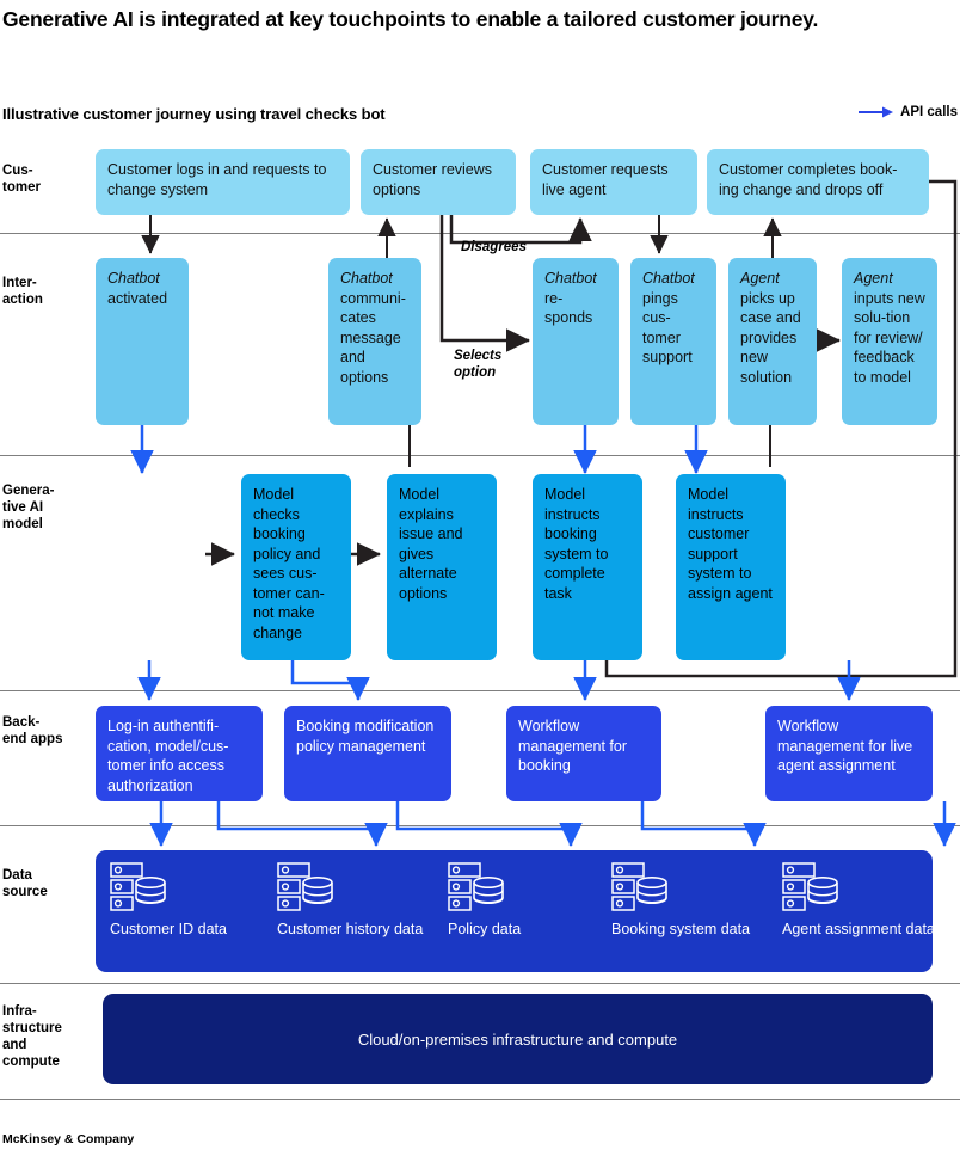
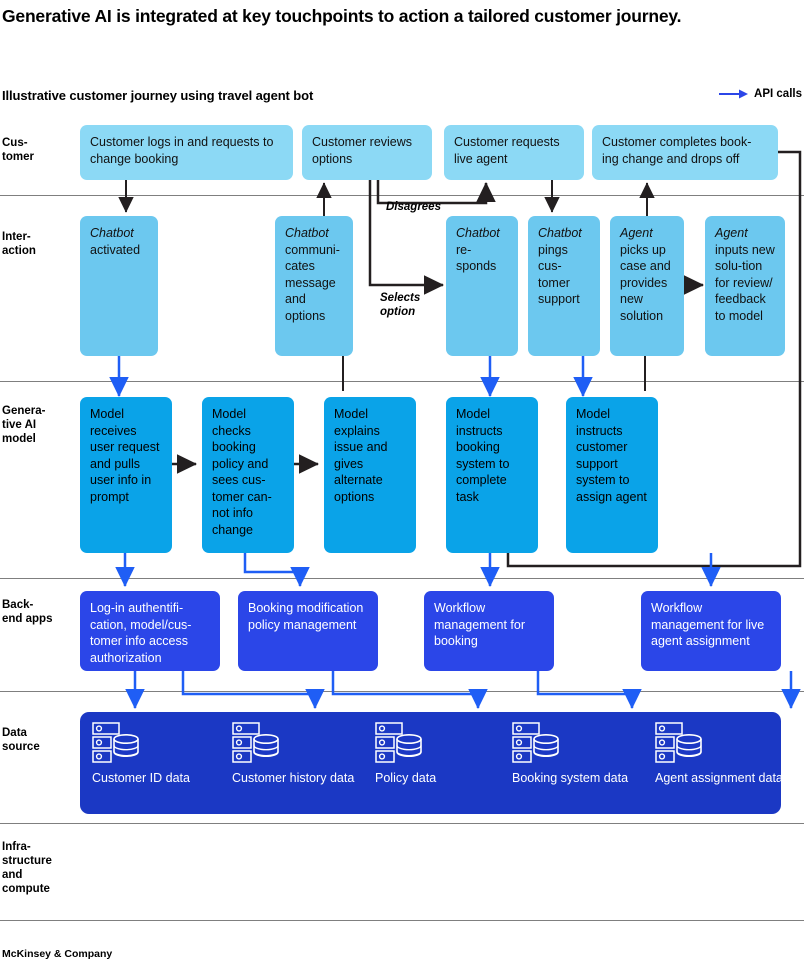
- Generative AI is integrated at key touchpoints to enable a tailored customer journey.
+ Generative AI is integrated at key touchpoints to action a tailored customer journey.
- Illustrative customer journey using travel checks bot
+ Illustrative customer journey using travel agent bot
  API calls
  Cus-
  tomer
  Inter-
  action
  Genera-
  tive AI
  model
  Back-
  end apps
  Data
  source
  Infra-
  structure
  and
  compute
  Disagrees
  Selects option
- Customer logs in and requests to change system
+ Customer logs in and requests to change booking
  Customer reviews options
  Customer requests live agent
  Customer completes book-ing change and drops off
  Chatbot
  activated
  Chatbot
  communi-cates message and options
  Chatbot
  re-sponds
  Chatbot
  pings cus-tomer support
  Agent
  picks up case and provides new solution
  Agent
  inputs new solu-tion for review/ feedback to model
+ Model receives user request and pulls user info in prompt
- Model checks booking policy and sees cus-tomer can-not make change
+ Model checks booking policy and sees cus-tomer can-not info change
  Model explains issue and gives alternate options
  Model instructs booking system to complete task
  Model instructs customer support system to assign agent
  Log-in authentifi-cation, model/cus-tomer info access authorization
  Booking modification policy management
  Workflow management for booking
  Workflow management for live agent assignment
  Customer ID data
  Customer history data
  Policy data
  Booking system data
  Agent assignment data
- Cloud/on-premises infrastructure and compute
  McKinsey & Company
